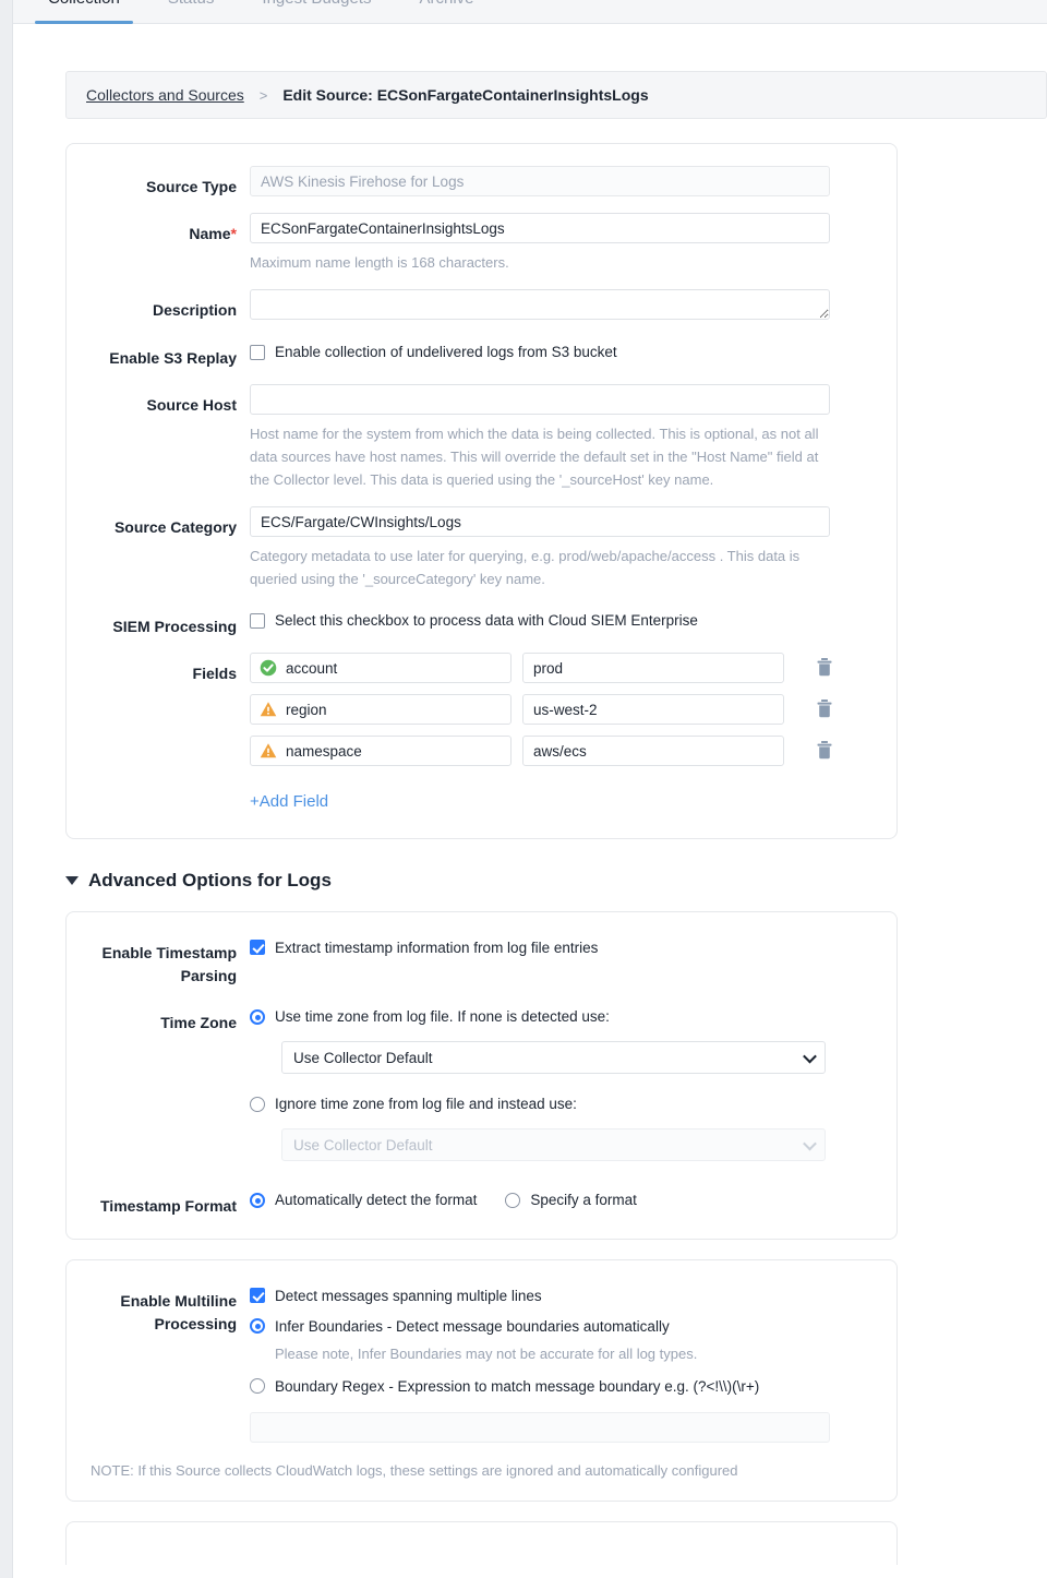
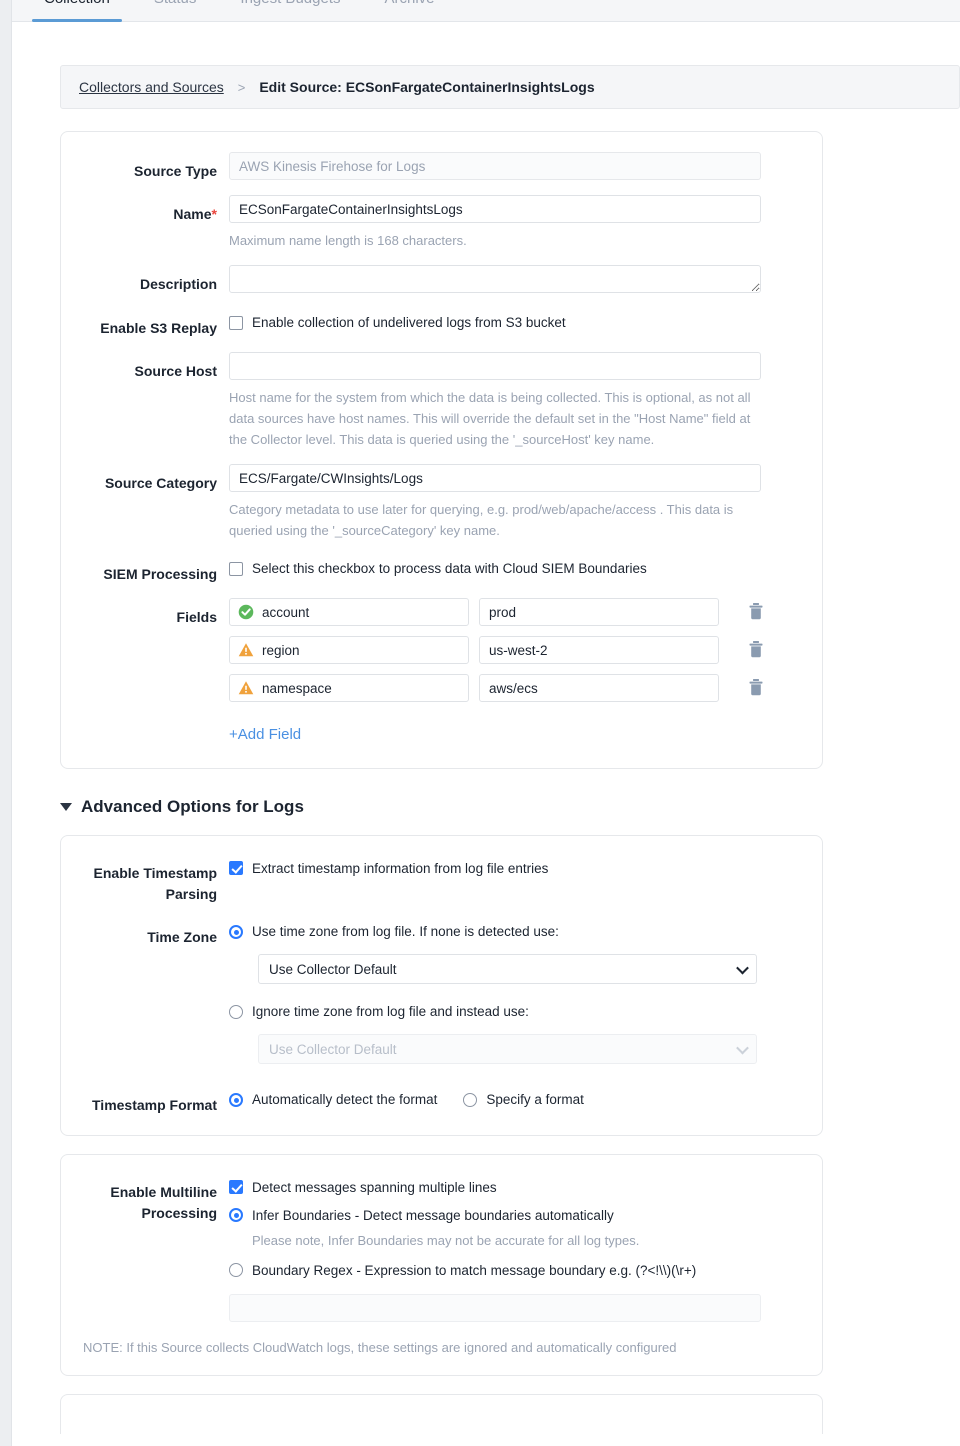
  Collectors and Sources
  >
  Edit Source: ECSonFargateContainerInsightsLogs
  Source Type
  AWS Kinesis Firehose for Logs
  Name*
  ECSonFargateContainerInsightsLogs
  Maximum name length is 168 characters.
  Description
  Enable S3 Replay
  Enable collection of undelivered logs from S3 bucket
  Source Host
  Host name for the system from which the data is being collected. This is optional, as not all data sources have host names. This will override the default set in the "Host Name" field at the Collector level. This data is queried using the '_sourceHost' key name.
  Source Category
  ECS/Fargate/CWInsights/Logs
  Category metadata to use later for querying, e.g. prod/web/apache/access . This data is queried using the '_sourceCategory' key name.
  SIEM Processing
- Select this checkbox to process data with Cloud SIEM Enterprise
+ Select this checkbox to process data with Cloud SIEM Boundaries
  Fields
  account
  prod
  region
  us-west-2
  namespace
  aws/ecs
  +Add Field
  Advanced Options for Logs
  Enable Timestamp Parsing
  Extract timestamp information from log file entries
  Time Zone
  Use time zone from log file. If none is detected use:
  Use Collector Default
  Ignore time zone from log file and instead use:
  Use Collector Default
  Timestamp Format
  Automatically detect the format
  Specify a format
  Enable Multiline Processing
  Detect messages spanning multiple lines
  Infer Boundaries - Detect message boundaries automatically
  Please note, Infer Boundaries may not be accurate for all log types.
  Boundary Regex - Expression to match message boundary e.g. (?<!\\)(\r+)
  NOTE: If this Source collects CloudWatch logs, these settings are ignored and automatically configured
